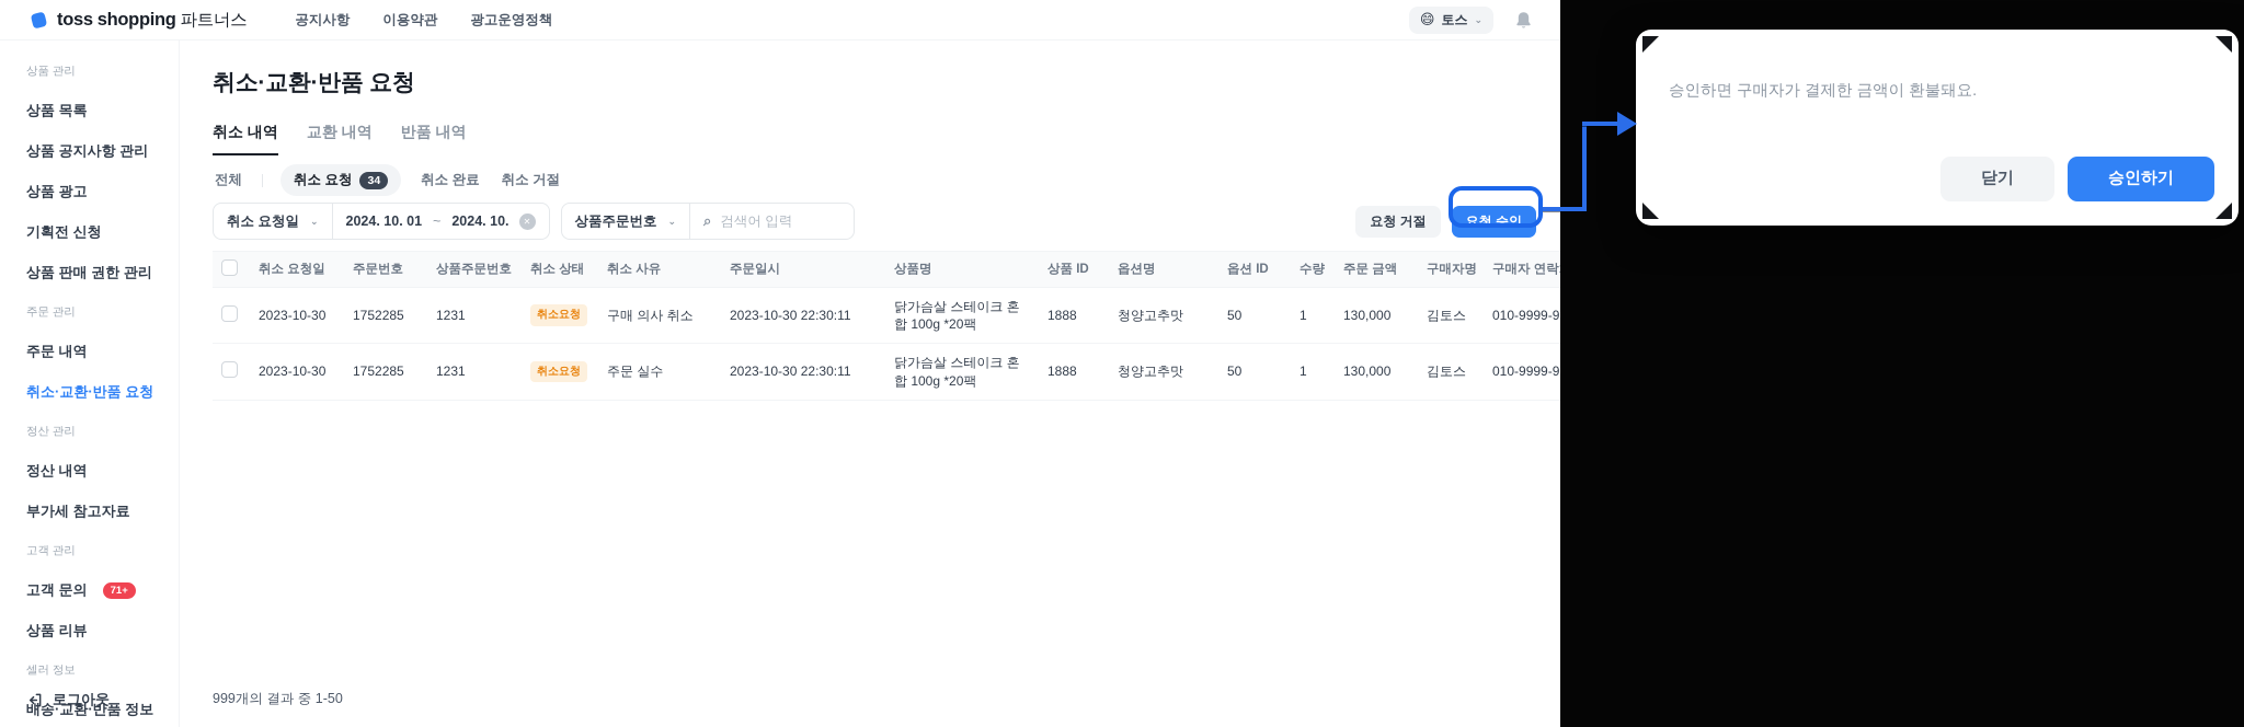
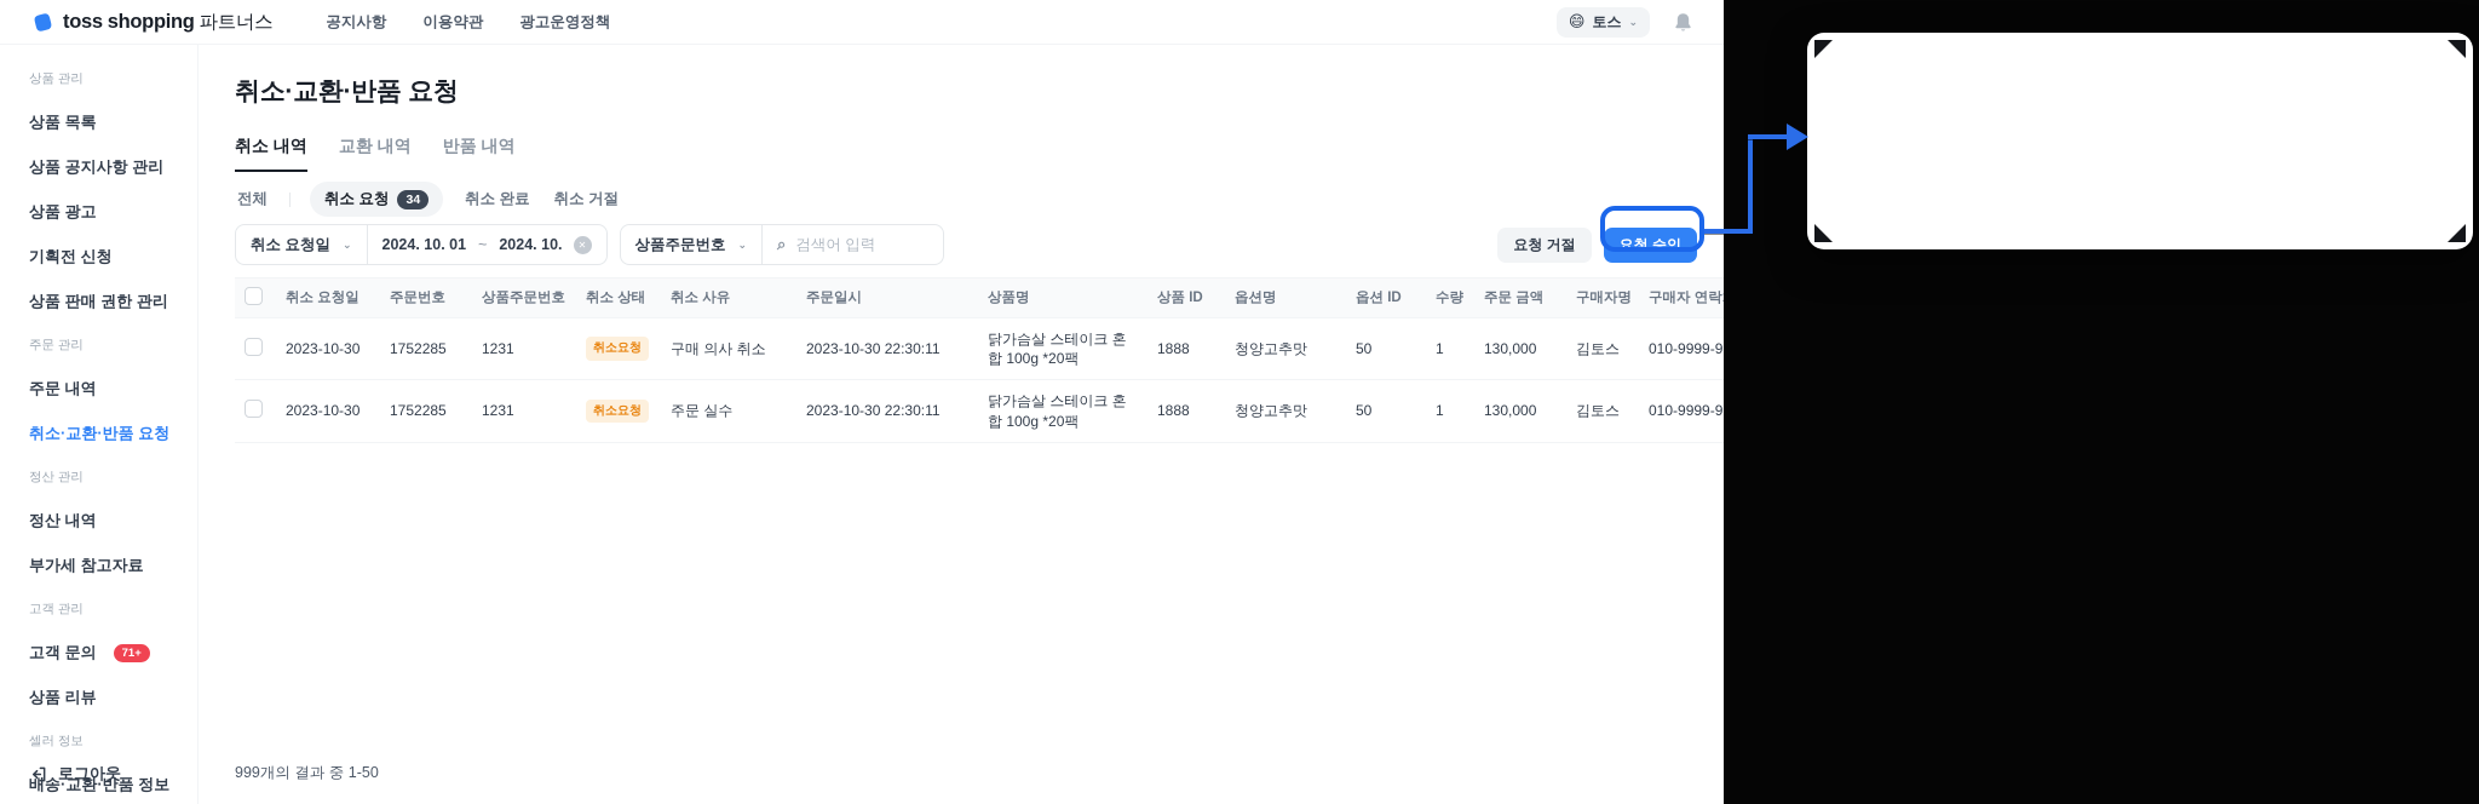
  toss
  shopping
  파트너스
  공지사항
  이용약관
  광고운영정책
  😄
  토스
  ⌄
  상품 관리
  상품 목록
  상품 공지사항 관리
  상품 광고
  기획전 신청
  상품 판매 권한 관리
  주문 관리
  주문 내역
  취소·교환·반품 요청
  정산 관리
  정산 내역
  부가세 참고자료
  고객 관리
  고객 문의
  71+
  상품 리뷰
  셀러 정보
  배송·교환·반품 정보
  로그아웃
  취소·교환·반품 요청
  취소 내역
  교환 내역
  반품 내역
  전체
  취소 요청
  34
  취소 완료
  취소 거절
  취소 요청일
  ⌄
  2024. 10. 01
  ~
  2024. 10.
  ✕
  상품주문번호
  ⌄
  ⌕
  검색어 입력
  요청 거절
  요청 승인
  	취소 요청일	주문번호	상품주문번호	취소 상태	취소 사유	주문일시	상품명	상품 ID	옵션명	옵션 ID	수량	주문 금액	구매자명	구매자 연락
  	2023-10-30	1752285	1231	취소요청	구매 의사 취소	2023-10-30 22:30:11	닭가슴살 스테이크 혼합 100g *20팩	1888	청양고추맛	50	1	130,000	김토스	010-9999-9
  	2023-10-30	1752285	1231	취소요청	주문 실수	2023-10-30 22:30:11	닭가슴살 스테이크 혼합 100g *20팩	1888	청양고추맛	50	1	130,000	김토스	010-9999-9
  999개의 결과 중 1-50
- 승인하면 구매자가 결제한 금액이 환불돼요.
- 닫기
- 승인하기
